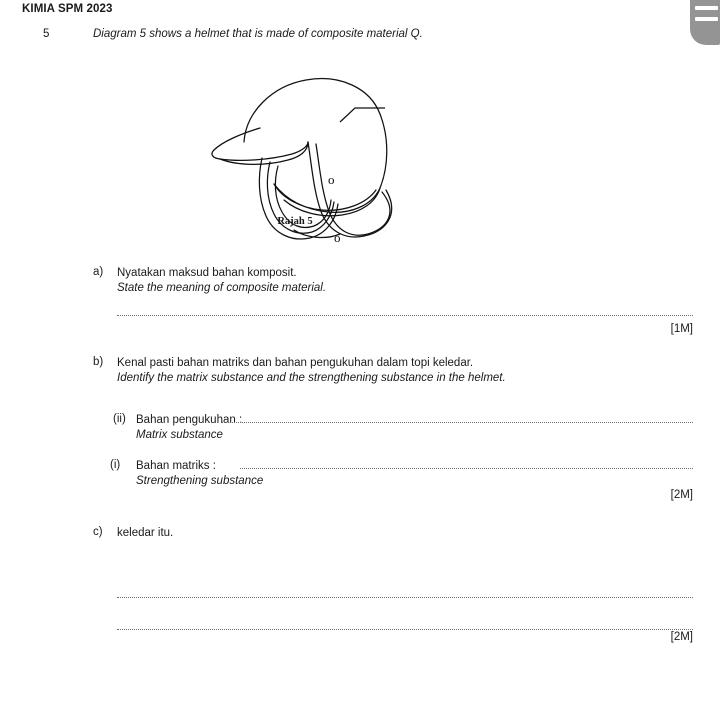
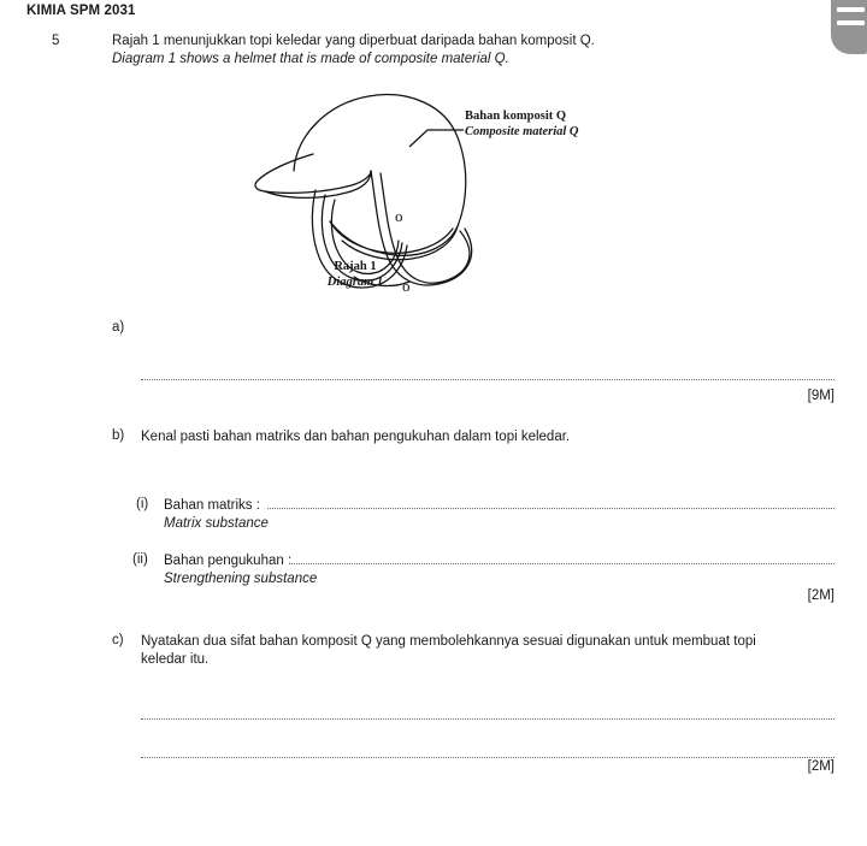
- KIMIA SPM 2023
+ KIMIA SPM 2031
  5
+ Rajah 1 menunjukkan topi keledar yang diperbuat daripada bahan komposit Q.
- Diagram 5 shows a helmet that is made of composite material Q.
+ Diagram 1 shows a helmet that is made of composite material Q.
  o
  o
+ Bahan komposit Q
+ Composite material Q
- Rajah 5
+ Rajah 1
+ Diagram 1
  a)
- Nyatakan maksud bahan komposit.
- State the meaning of composite material.
- [1M]
+ [9M]
  b)
  Kenal pasti bahan matriks dan bahan pengukuhan dalam topi keledar.
- Identify the matrix substance and the strengthening substance in the helmet.
- (ii)
+ (i)
- Bahan pengukuhan :
+ Bahan matriks :
  Matrix substance
- (i)
+ (ii)
- Bahan matriks :
+ Bahan pengukuhan :
  Strengthening substance
  [2M]
  c)
+ Nyatakan dua sifat bahan komposit Q yang membolehkannya sesuai digunakan untuk membuat topi
  keledar itu.
  [2M]
